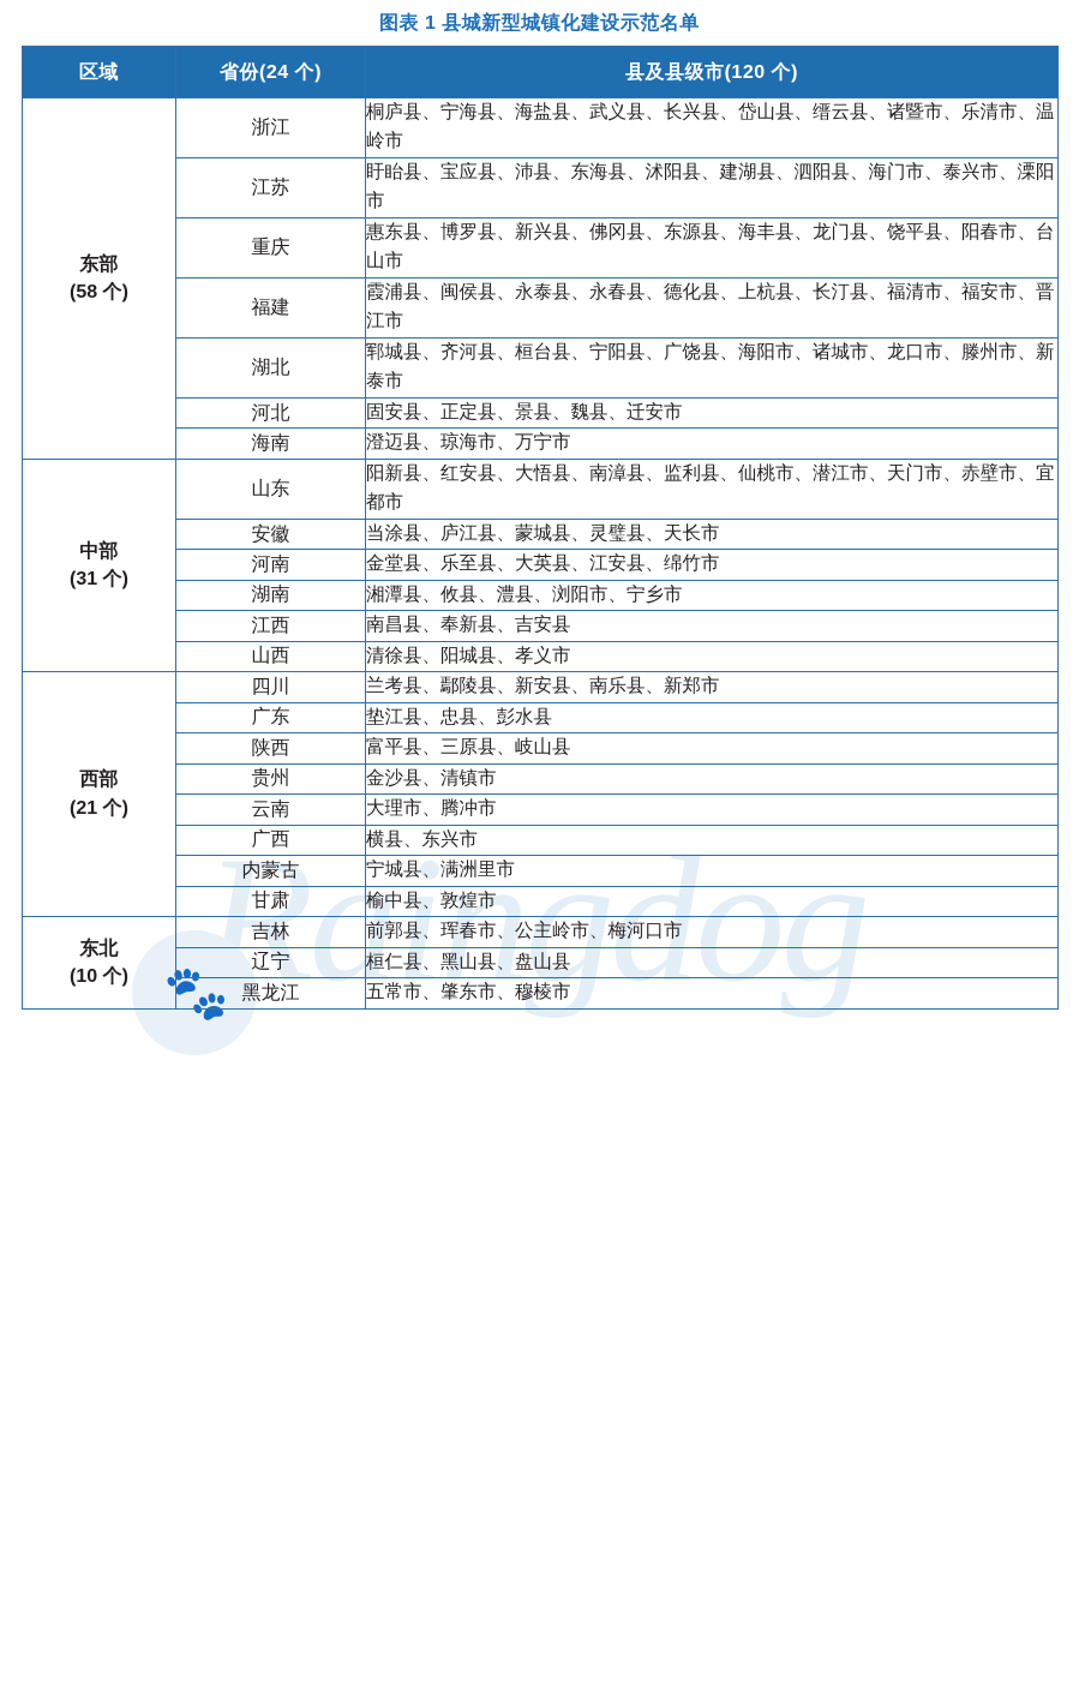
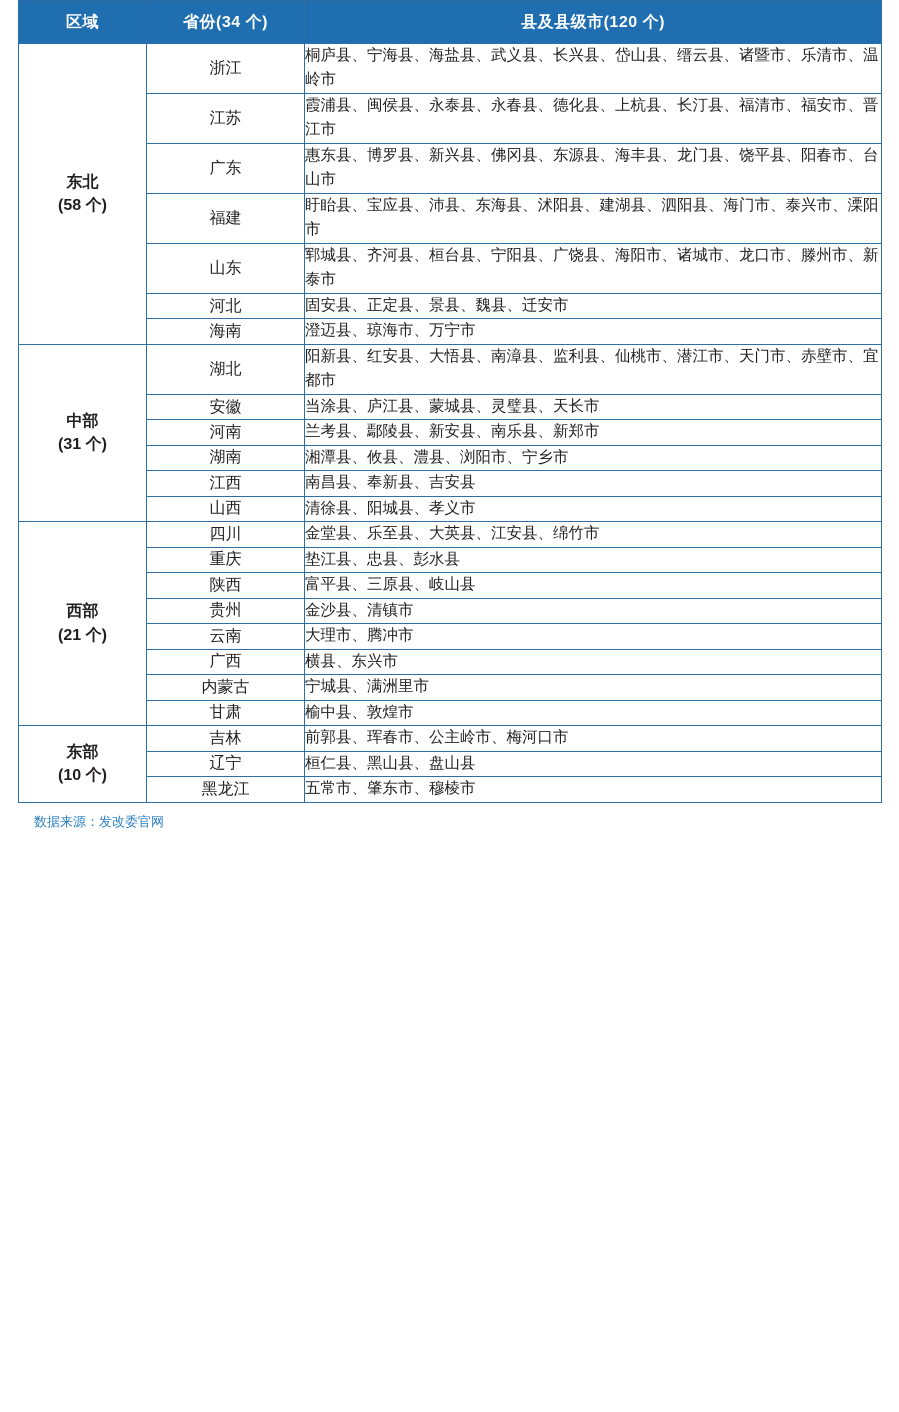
- Raingdog
- 🐾
- 图表 1 县城新型城镇化建设示范名单
- 区域	省份(24 个)	县及县级市(120 个)
+ 区域	省份(34 个)	县及县级市(120 个)
- 东部(58 个)	浙江	桐庐县、宁海县、海盐县、武义县、长兴县、岱山县、缙云县、诸暨市、乐清市、温岭市
+ 东北(58 个)	浙江	桐庐县、宁海县、海盐县、武义县、长兴县、岱山县、缙云县、诸暨市、乐清市、温岭市
- 江苏	盱眙县、宝应县、沛县、东海县、沭阳县、建湖县、泗阳县、海门市、泰兴市、溧阳市
+ 江苏	霞浦县、闽侯县、永泰县、永春县、德化县、上杭县、长汀县、福清市、福安市、晋江市
- 重庆	惠东县、博罗县、新兴县、佛冈县、东源县、海丰县、龙门县、饶平县、阳春市、台山市
+ 广东	惠东县、博罗县、新兴县、佛冈县、东源县、海丰县、龙门县、饶平县、阳春市、台山市
- 福建	霞浦县、闽侯县、永泰县、永春县、德化县、上杭县、长汀县、福清市、福安市、晋江市
+ 福建	盱眙县、宝应县、沛县、东海县、沭阳县、建湖县、泗阳县、海门市、泰兴市、溧阳市
- 湖北	郓城县、齐河县、桓台县、宁阳县、广饶县、海阳市、诸城市、龙口市、滕州市、新泰市
+ 山东	郓城县、齐河县、桓台县、宁阳县、广饶县、海阳市、诸城市、龙口市、滕州市、新泰市
  河北	固安县、正定县、景县、魏县、迁安市
  海南	澄迈县、琼海市、万宁市
- 中部(31 个)	山东	阳新县、红安县、大悟县、南漳县、监利县、仙桃市、潜江市、天门市、赤壁市、宜都市
+ 中部(31 个)	湖北	阳新县、红安县、大悟县、南漳县、监利县、仙桃市、潜江市、天门市、赤壁市、宜都市
  安徽	当涂县、庐江县、蒙城县、灵璧县、天长市
- 河南	金堂县、乐至县、大英县、江安县、绵竹市
+ 河南	兰考县、鄢陵县、新安县、南乐县、新郑市
  湖南	湘潭县、攸县、澧县、浏阳市、宁乡市
  江西	南昌县、奉新县、吉安县
  山西	清徐县、阳城县、孝义市
- 西部(21 个)	四川	兰考县、鄢陵县、新安县、南乐县、新郑市
+ 西部(21 个)	四川	金堂县、乐至县、大英县、江安县、绵竹市
- 广东	垫江县、忠县、彭水县
+ 重庆	垫江县、忠县、彭水县
  陕西	富平县、三原县、岐山县
  贵州	金沙县、清镇市
  云南	大理市、腾冲市
  广西	横县、东兴市
  内蒙古	宁城县、满洲里市
  甘肃	榆中县、敦煌市
- 东北(10 个)	吉林	前郭县、珲春市、公主岭市、梅河口市
+ 东部(10 个)	吉林	前郭县、珲春市、公主岭市、梅河口市
  辽宁	桓仁县、黑山县、盘山县
  黑龙江	五常市、肇东市、穆棱市
+ 数据来源：发改委官网
